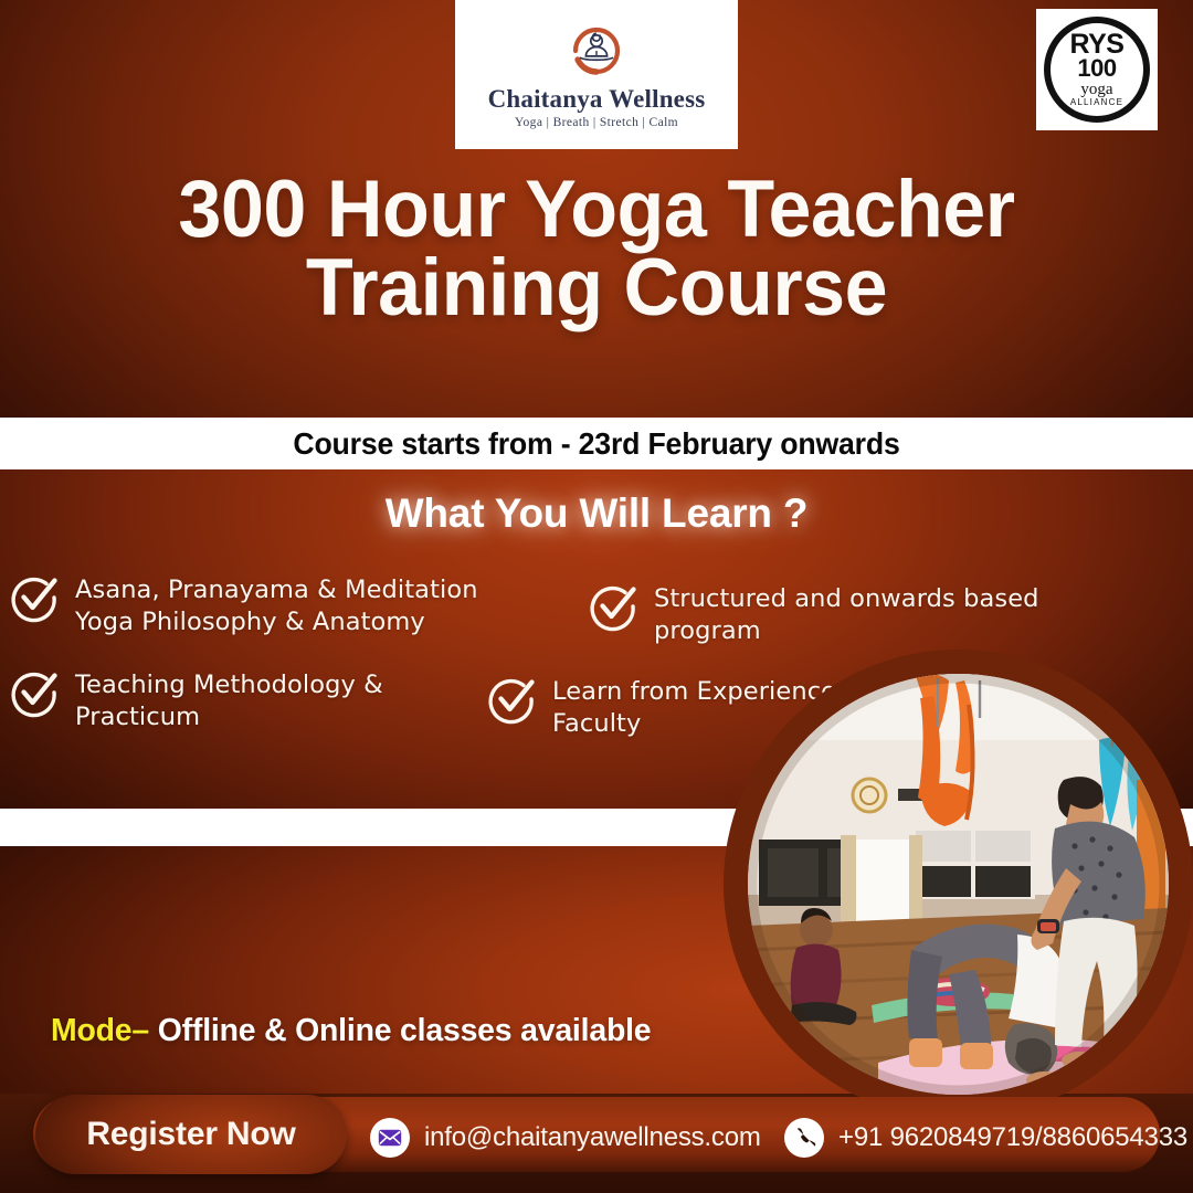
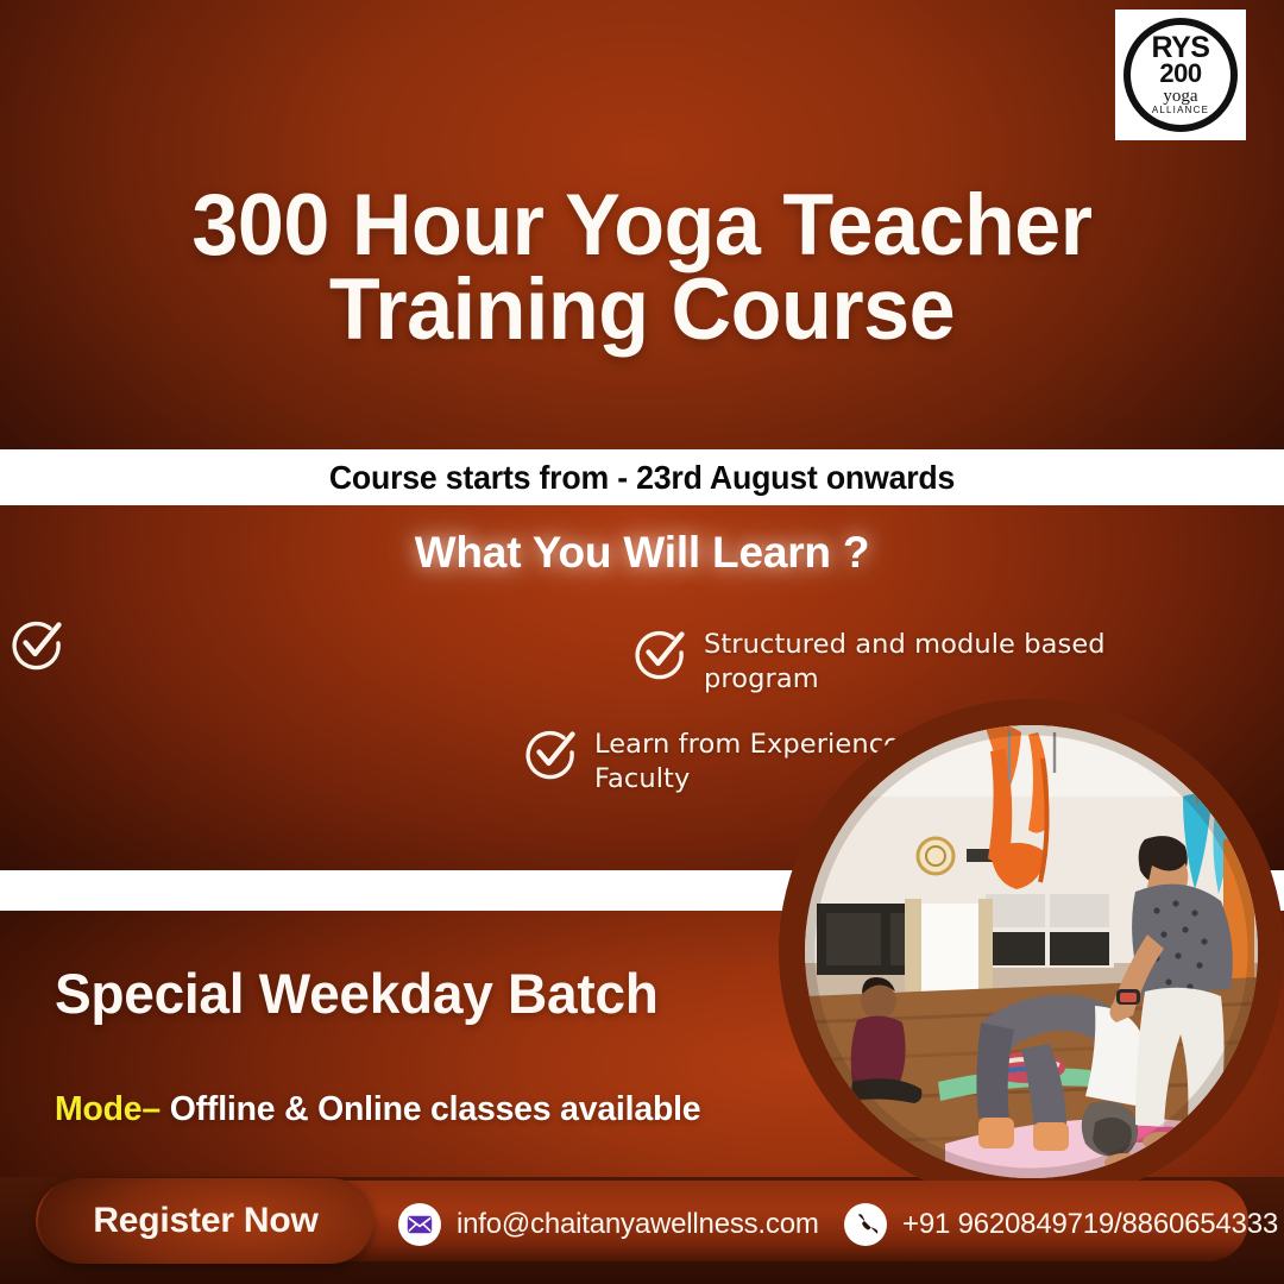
- Chaitanya Wellness
- Yoga | Breath | Stretch | Calm
  RYS
- 100
+ 200
  yoga
  ALLIANCE
  300 Hour Yoga Teacher
  Training Course
- Course starts from - 23rd February onwards
+ Course starts from - 23rd August onwards
  What You Will Learn ?
- Asana, Pranayama & Meditation Yoga Philosophy & Anatomy
- Teaching Methodology & Practicum
- Structured and onwards based program
+ Structured and module based program
  Learn from Experienc Faculty
+ Special Weekday Batch
  Mode– Offline & Online classes available
  Register Now
  info@chaitanyawellness.com
  +91 9620849719/8860654333
